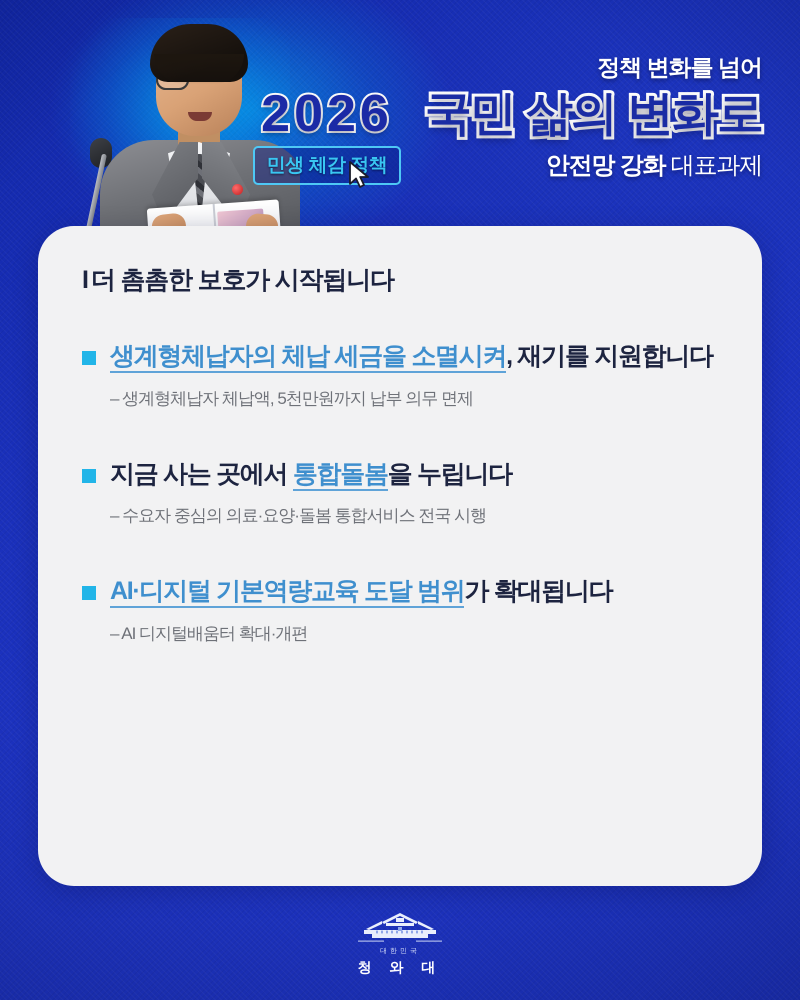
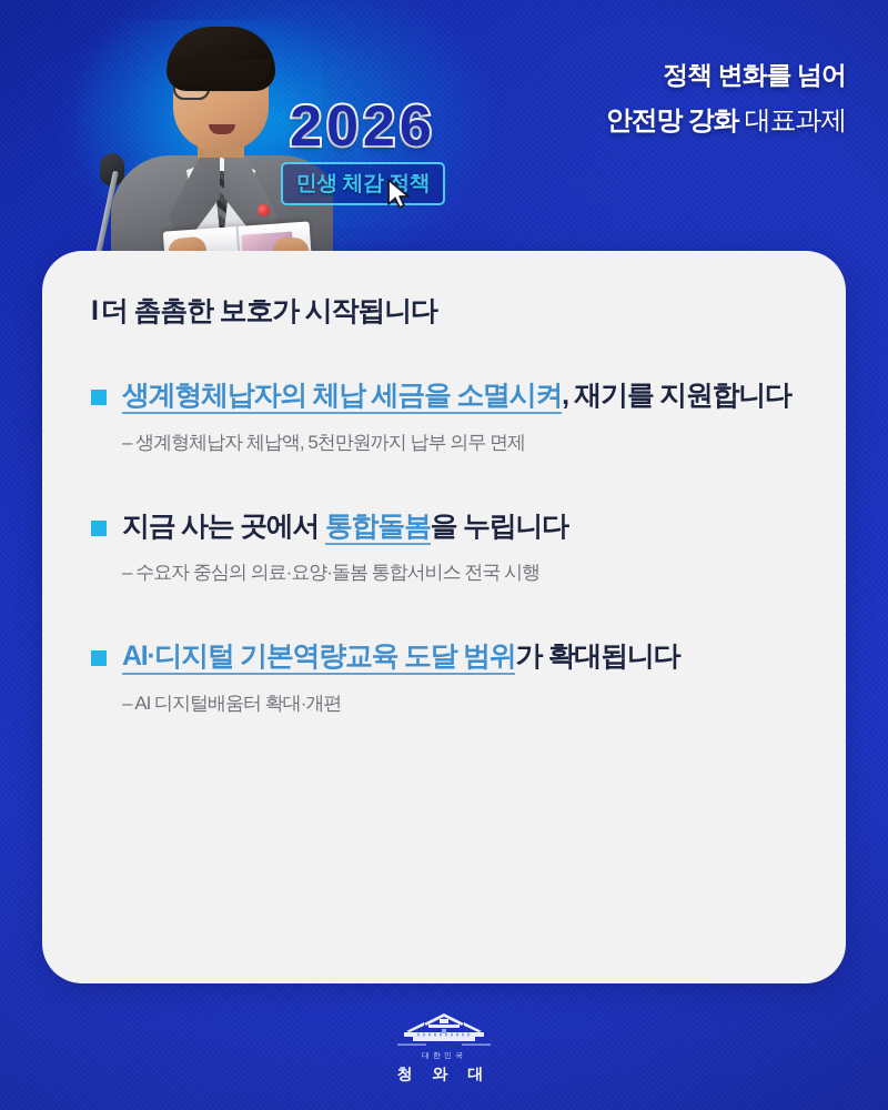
  2026
  민생 체감 정책
  정책 변화를 넘어
- 국민 삶의 변화로
  안전망 강화 대표과제
  I더 촘촘한 보호가 시작됩니다
  생계형체납자의 체납 세금을 소멸시켜, 재기를 지원합니다
  – 생계형체납자 체납액, 5천만원까지 납부 의무 면제
  지금 사는 곳에서 통합돌봄을 누립니다
  – 수요자 중심의 의료·요양·돌봄 통합서비스 전국 시행
  AI·디지털 기본역량교육 도달 범위가 확대됩니다
  – AI 디지털배움터 확대·개편
  청 와 대
